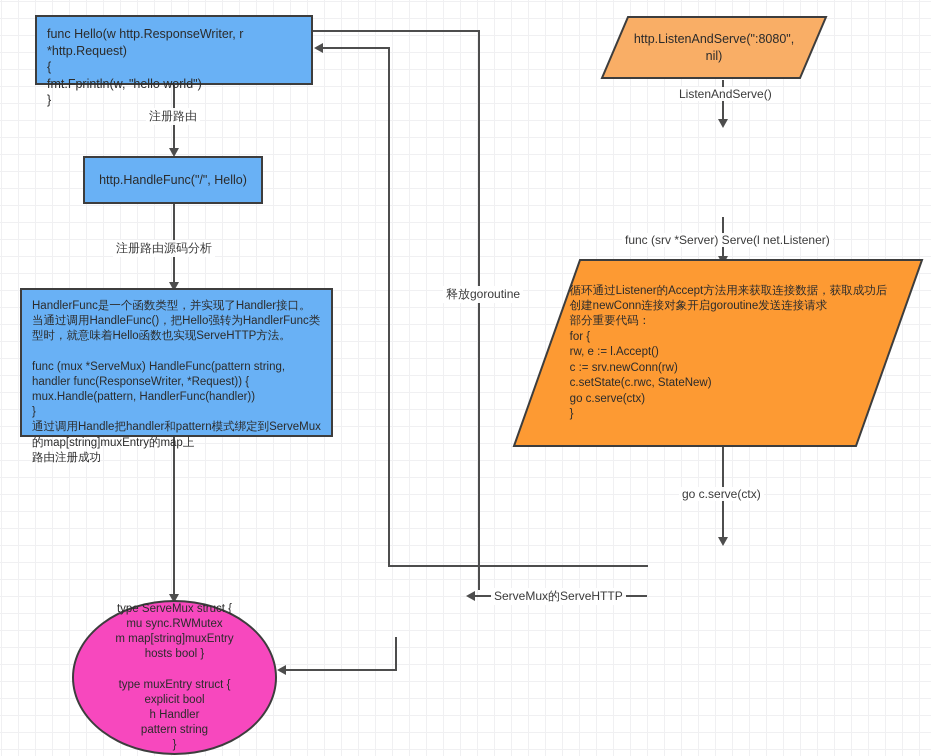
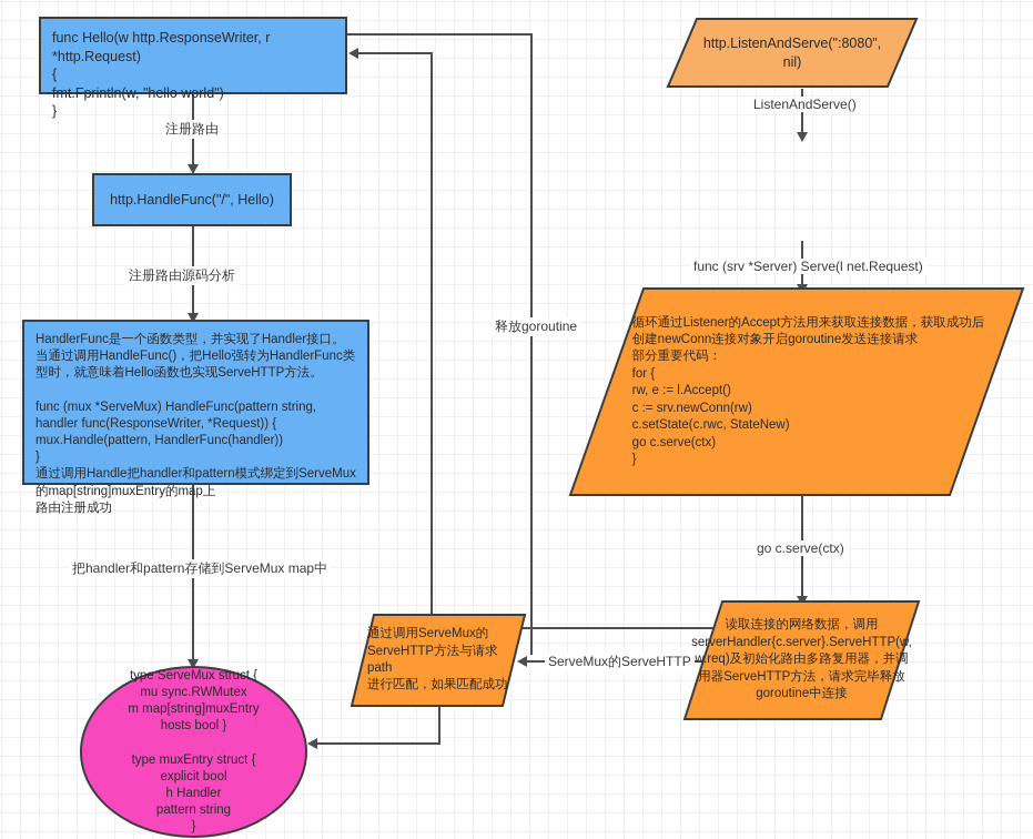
  注册路由
  注册路由源码分析
+ 把handler和pattern存储到ServeMux map中
  ListenAndServe()
- func (srv *Server) Serve(l net.Listener)
+ func (srv *Server) Serve(l net.Request)
  go c.serve(ctx)
  ServeMux的ServeHTTP
  释放goroutine
  func Hello(w http.ResponseWriter, r *http.Request)
  {
  fmt.Fprintln(w, "hello world")
  }
  http.HandleFunc("/", Hello)
  HandlerFunc是一个函数类型，并实现了Handler接口。当通过调用HandleFunc()，把Hello强转为HandlerFunc类型时，就意味着Hello函数也实现ServeHTTP方法。
  func (mux *ServeMux) HandleFunc(pattern string, handler func(ResponseWriter, *Request)) {
  mux.Handle(pattern, HandlerFunc(handler))
  }
  通过调用Handle把handler和pattern模式绑定到ServeMux的map[string]muxEntry的map上
  路由注册成功
  type ServeMux struct {
  mu sync.RWMutex
  m map[string]muxEntry
  hosts bool }
  type muxEntry struct {
  explicit bool
  h Handler
  pattern string
  }
  http.ListenAndServe(":8080", nil)
  循环通过Listener的Accept方法用来获取连接数据，获取成功后创建newConn连接对象开启goroutine发送连接请求
  部分重要代码：
  for {
  rw, e := l.Accept()
  c := srv.newConn(rw)
  c.setState(c.rwc, StateNew)
  go c.serve(ctx)
  }
+ 读取连接的网络数据，调用serverHandler{c.server}.ServeHTTP(w, w.req)及初始化路由多路复用器，并调用器ServeHTTP方法，请求完毕释放goroutine中连接
+ 通过调用ServeMux的
+ ServeHTTP方法与请求path
+ 进行匹配，如果匹配成功
